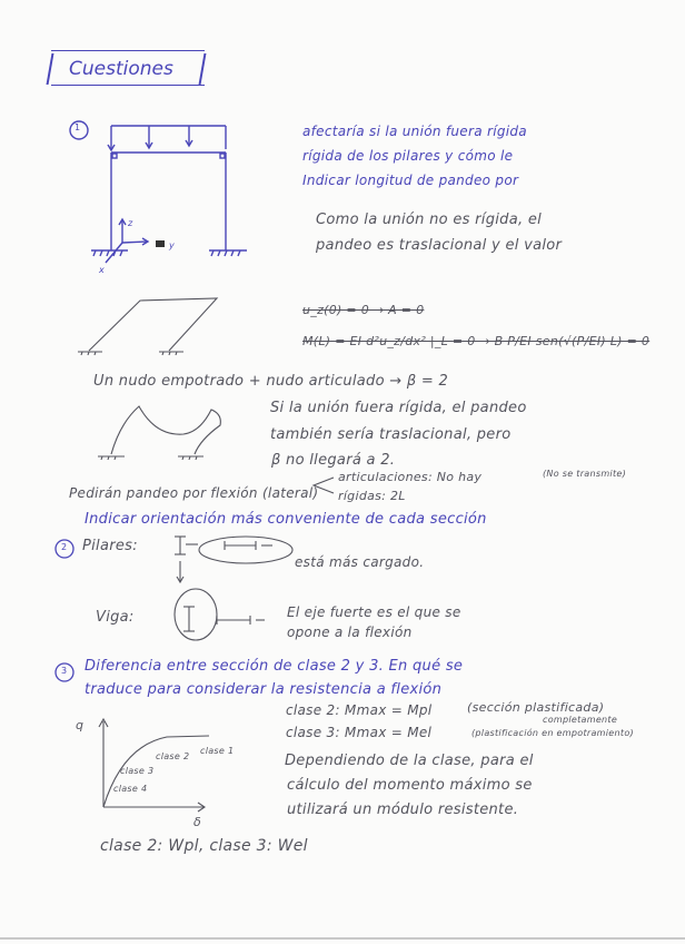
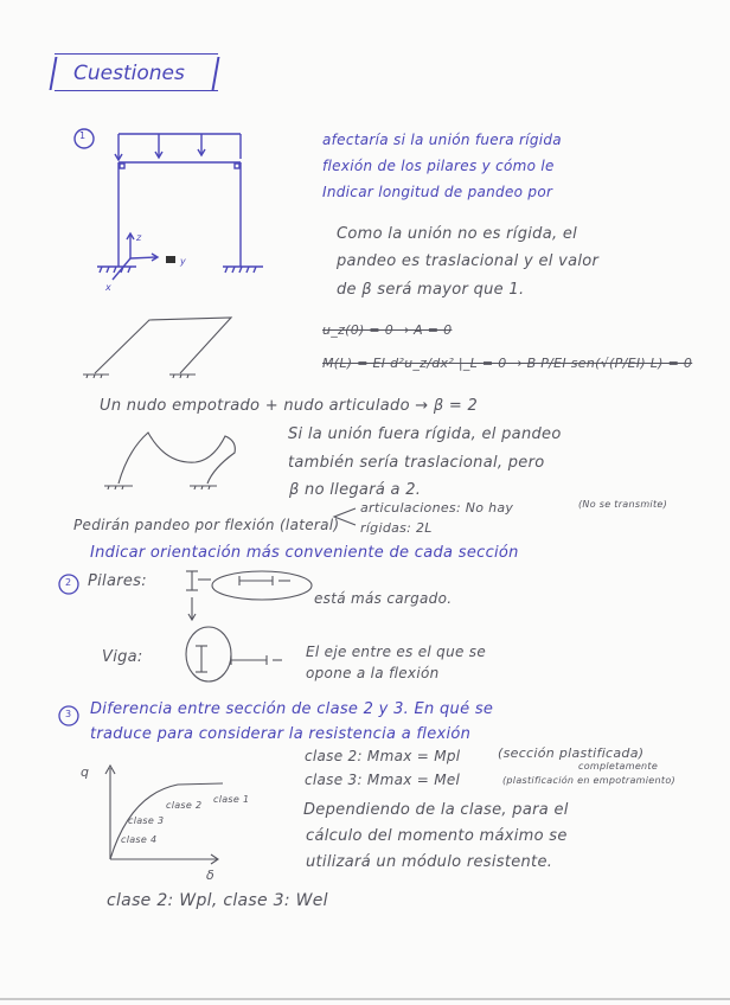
  Cuestiones
  z
  y
  x
  afectaría si la unión fuera rígida
- rígida de los pilares y cómo le
+ flexión de los pilares y cómo le
  Indicar longitud de pandeo por
  1
  Como la unión no es rígida, el
  pandeo es traslacional y el valor
+ de β será mayor que 1.
  u_z(0) = 0 → A = 0
  M(L) = EI d²u_z/dx² |_L = 0 → B P/EI sen(√(P/EI) L) = 0
  Un nudo empotrado + nudo articulado → β = 2
  Si la unión fuera rígida, el pandeo
  también sería traslacional, pero
  β no llegará a 2.
  Pedirán pandeo por flexión (lateral)
  articulaciones: No hay
  (No se transmite)
  rígidas: 2L
  Indicar orientación más conveniente de cada sección
  2
  Pilares:
  está más cargado.
  Viga:
- El eje fuerte es el que se
+ El eje entre es el que se
  opone a la flexión
  3
  Diferencia entre sección de clase 2 y 3. En qué se
  traduce para considerar la resistencia a flexión
  clase 2: Mmax = Mpl
  (sección plastificada)
  completamente
  clase 3: Mmax = Mel
  (plastificación en empotramiento)
  Dependiendo de la clase, para el
  cálculo del momento máximo se
  utilizará un módulo resistente.
  q
  δ
  clase 1
  clase 2
  clase 3
  clase 4
  clase 2: Wpl, clase 3: Wel
